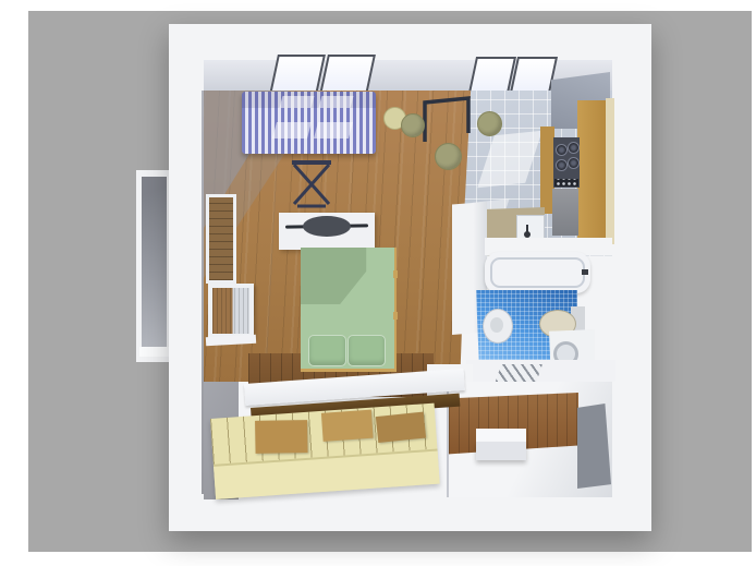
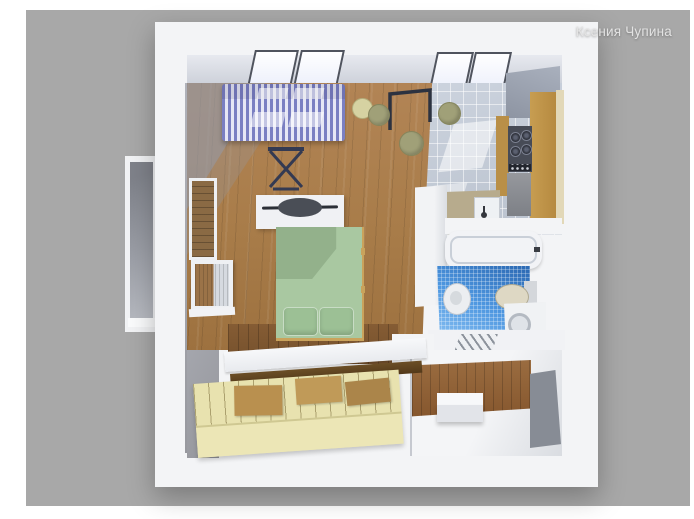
+ Ксения Чупина
